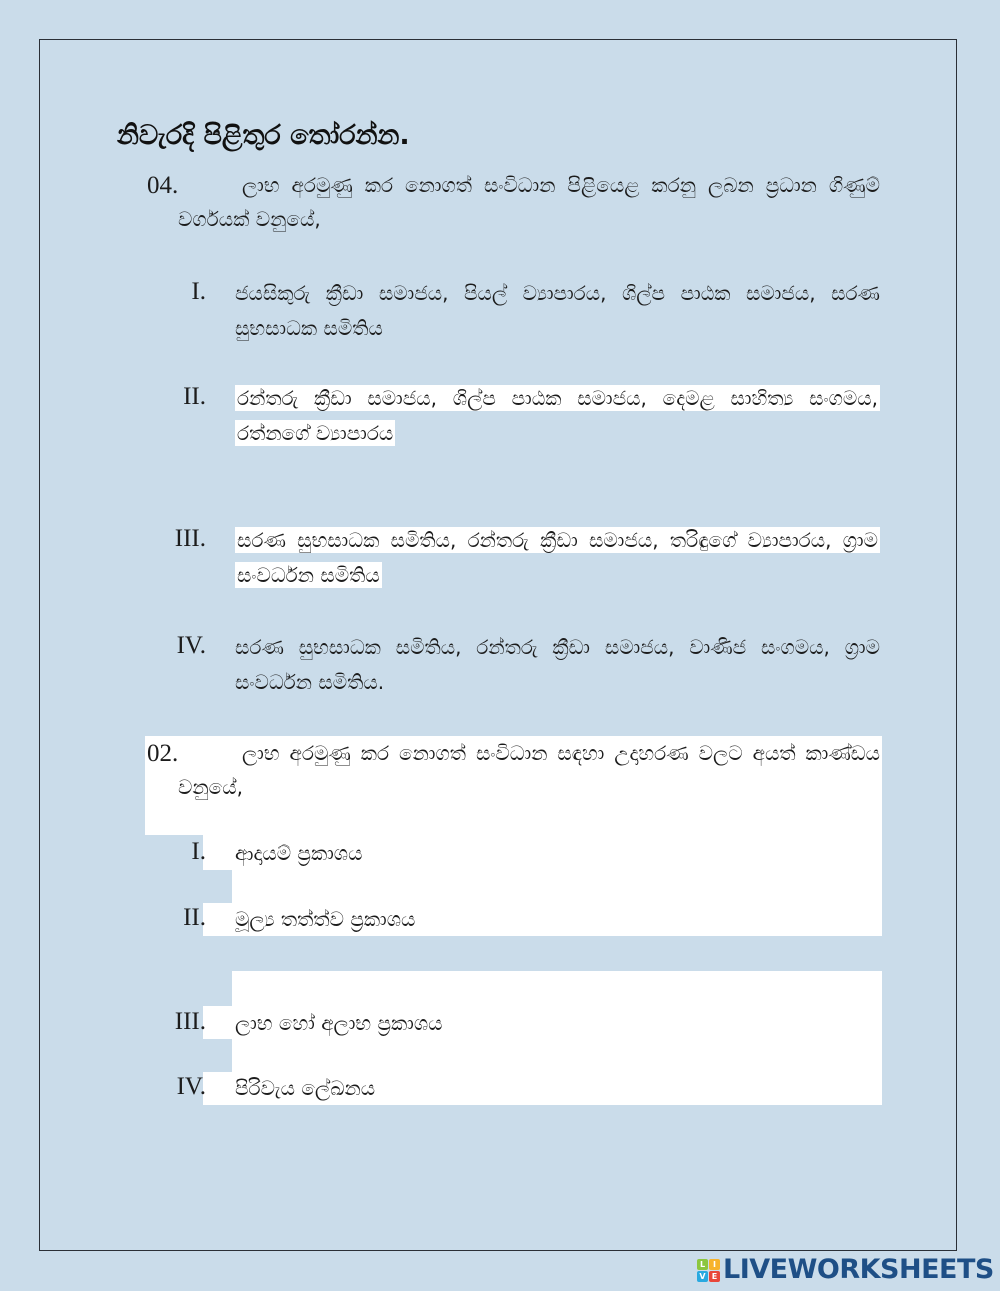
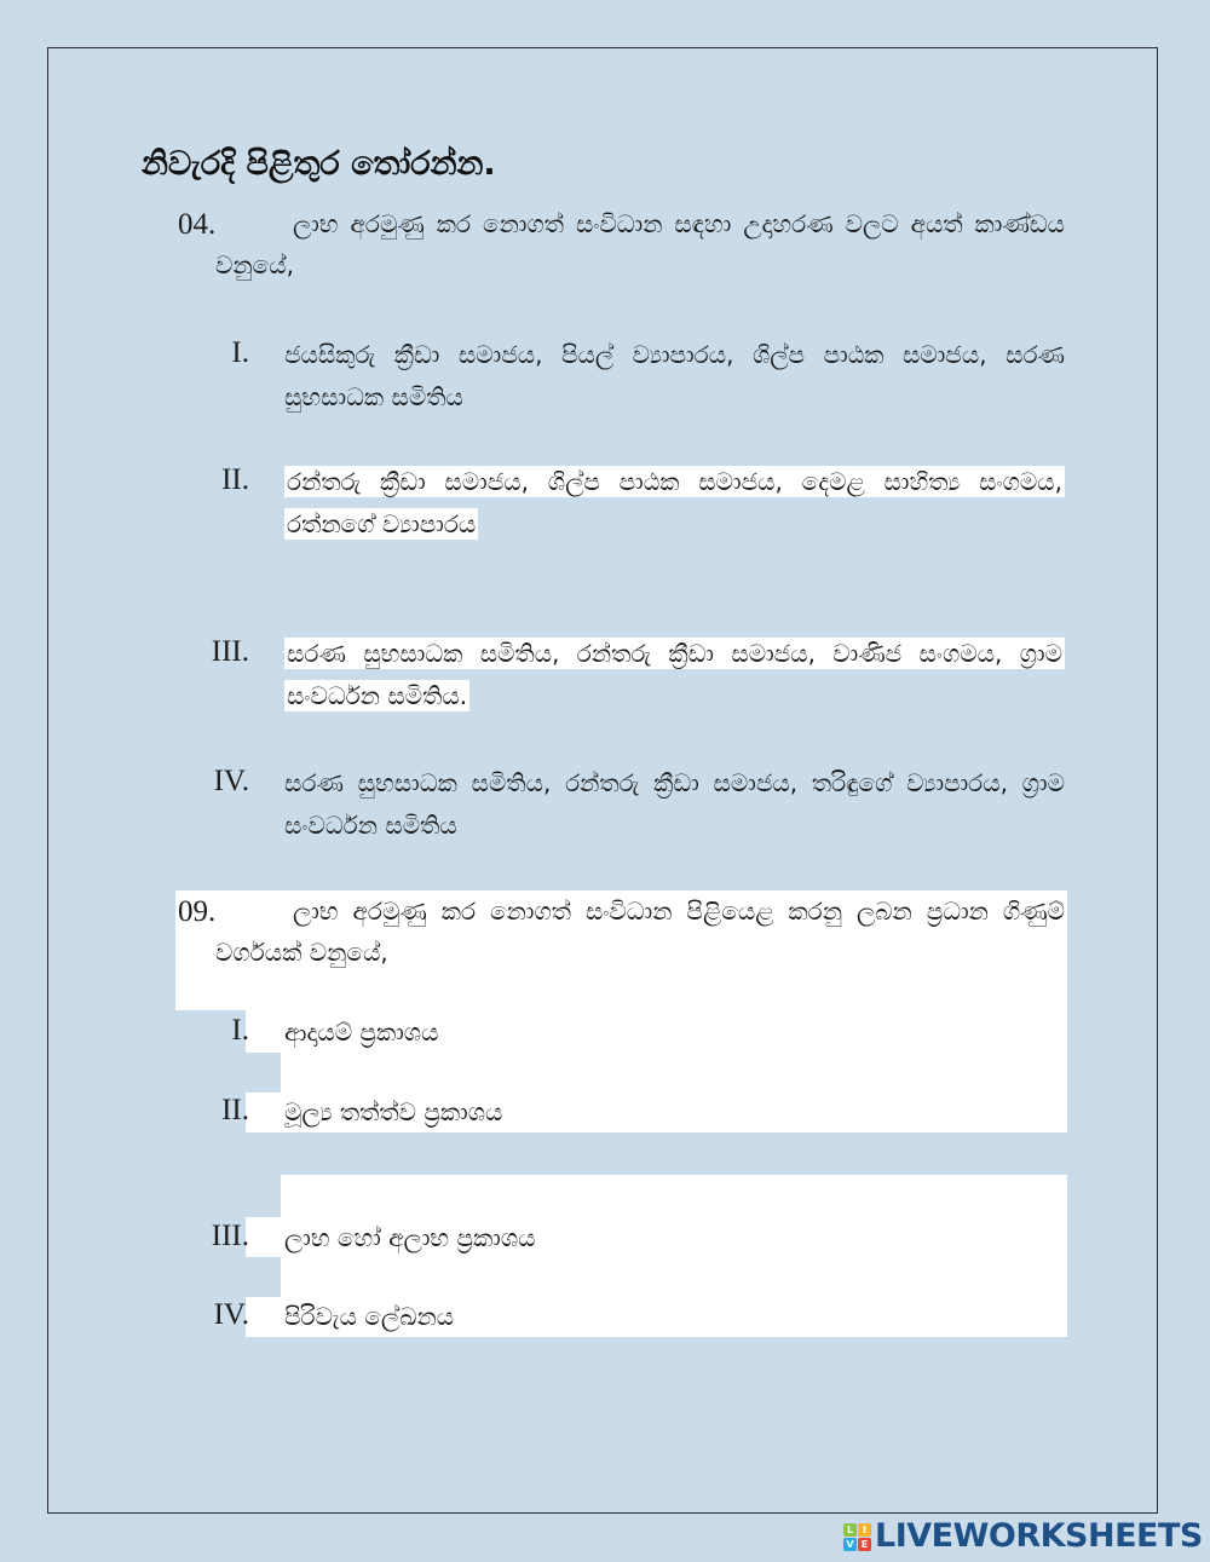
  නිවැරදි පිළිතුර තෝරන්න.
  04.
- ලාභ අරමුණු කර නොගත් සංවිධාන පිළියෙළ කරනු ලබන ප්‍රධාන ගිණුම් වර්ගයක් වනුයේ,
+ ලාභ අරමුණු කර නොගත් සංවිධාන සඳහා උදාහරණ වලට අයත් කාණ්ඩය වනුයේ,
  I.
  ජයසිකුරු ක්‍රීඩා සමාජය, පියල් ව්‍යාපාරය, ශිල්ප පාඨක සමාජය, සරණ සුභසාධක සමිතිය
  II.
  රන්තරු ක්‍රීඩා සමාජය, ශිල්ප පාඨක සමාජය, දෙමළ සාහිත්‍ය සංගමය, රත්නගේ ව්‍යාපාරය
  III.
- සරණ සුභසාධක සමිතිය, රන්තරු ක්‍රීඩා සමාජය, තරිඳුගේ ව්‍යාපාරය, ග්‍රාම සංවර්ධන සමිතිය
+ සරණ සුභසාධක සමිතිය, රන්තරු ක්‍රීඩා සමාජය, වාණිජ සංගමය, ග්‍රාම සංවර්ධන සමිතිය.
  IV.
- සරණ සුභසාධක සමිතිය, රන්තරු ක්‍රීඩා සමාජය, වාණිජ සංගමය, ග්‍රාම සංවර්ධන සමිතිය.
+ සරණ සුභසාධක සමිතිය, රන්තරු ක්‍රීඩා සමාජය, තරිඳුගේ ව්‍යාපාරය, ග්‍රාම සංවර්ධන සමිතිය
- 02.
+ 09.
- ලාභ අරමුණු කර නොගත් සංවිධාන සඳහා උදාහරණ වලට අයත් කාණ්ඩය වනුයේ,
+ ලාභ අරමුණු කර නොගත් සංවිධාන පිළියෙළ කරනු ලබන ප්‍රධාන ගිණුම් වර්ගයක් වනුයේ,
  I.
  ආදායම් ප්‍රකාශය
  II.
  මූල්‍ය තත්ත්ව ප්‍රකාශය
  III.
  ලාභ හෝ අලාභ ප්‍රකාශය
  IV.
  පිරිවැය ලේඛනය
  L
  I
  V
  E
  LIVEWORKSHEETS
